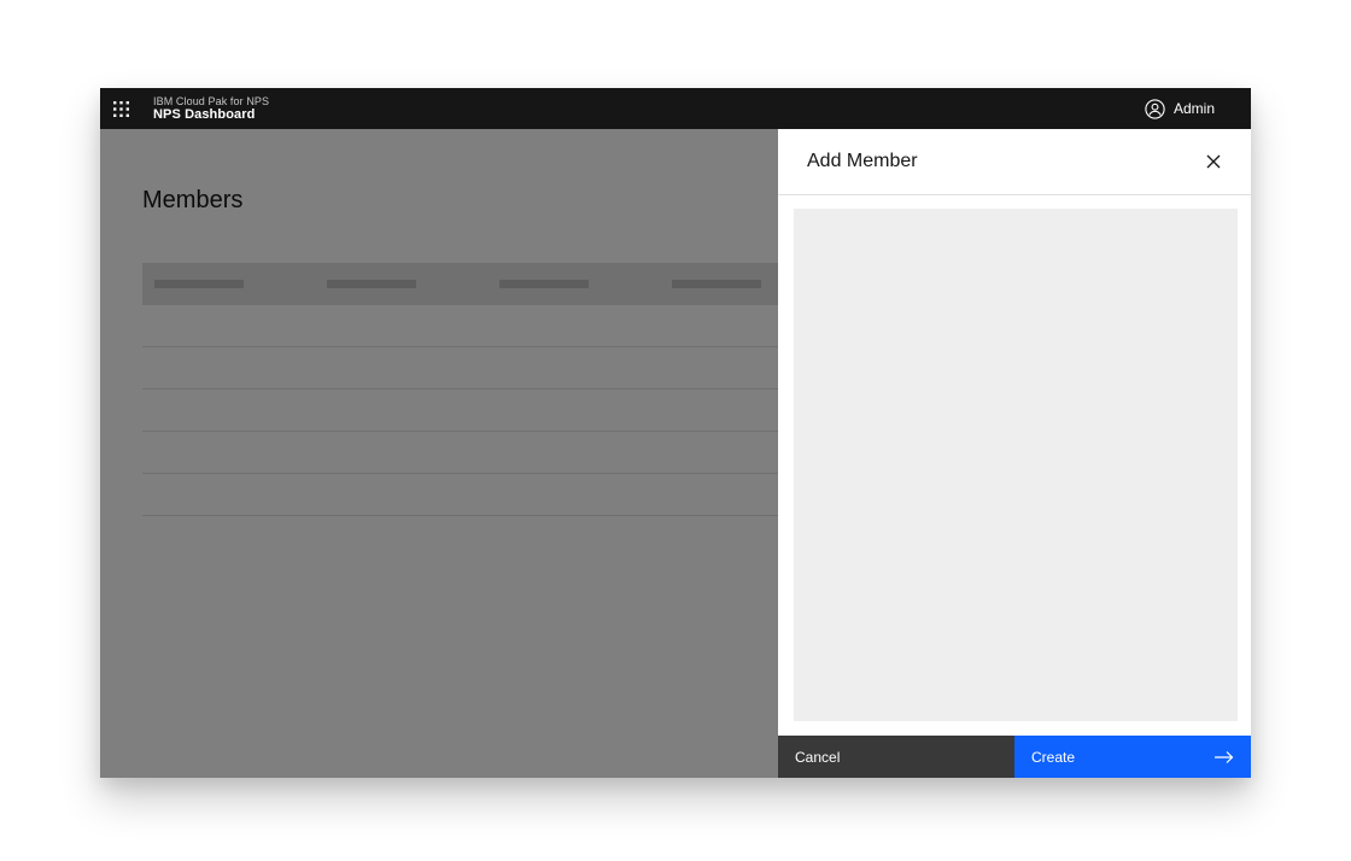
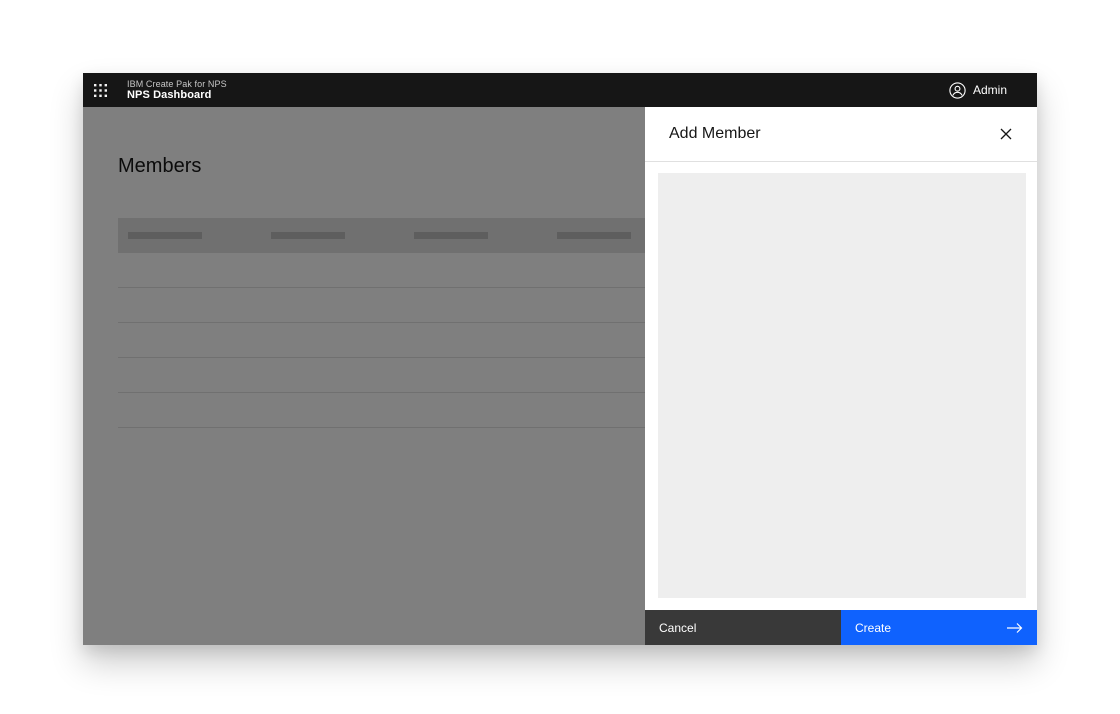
- IBM Cloud Pak for NPS
+ IBM Create Pak for NPS
  NPS Dashboard
  Admin
  Members
  Add Member
  Cancel
  Create
